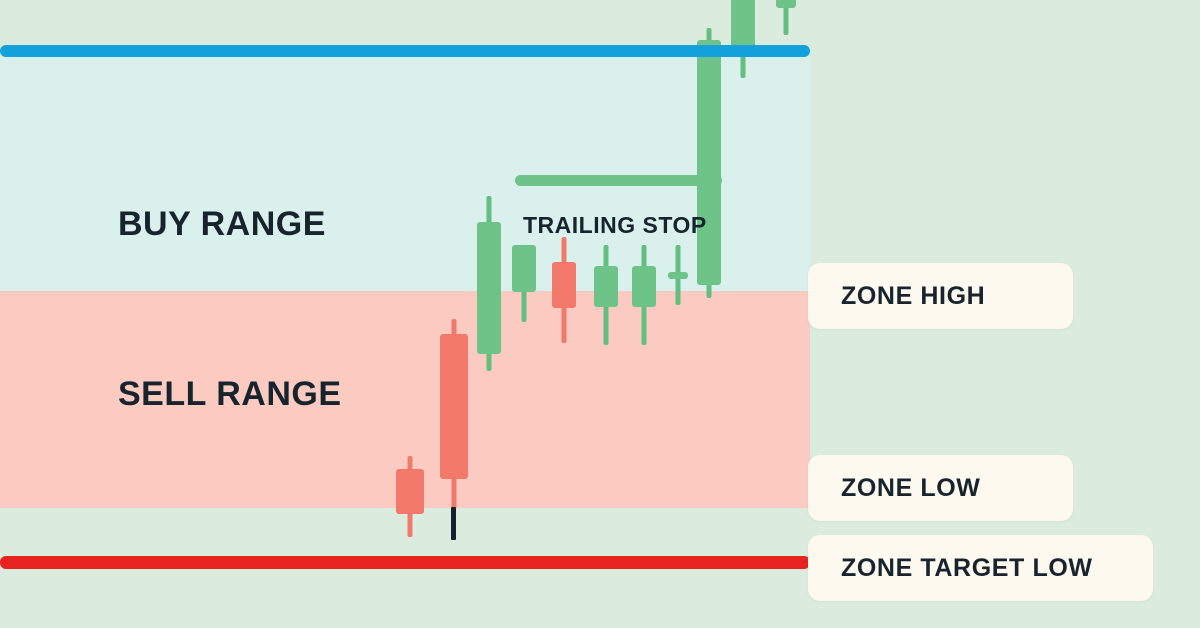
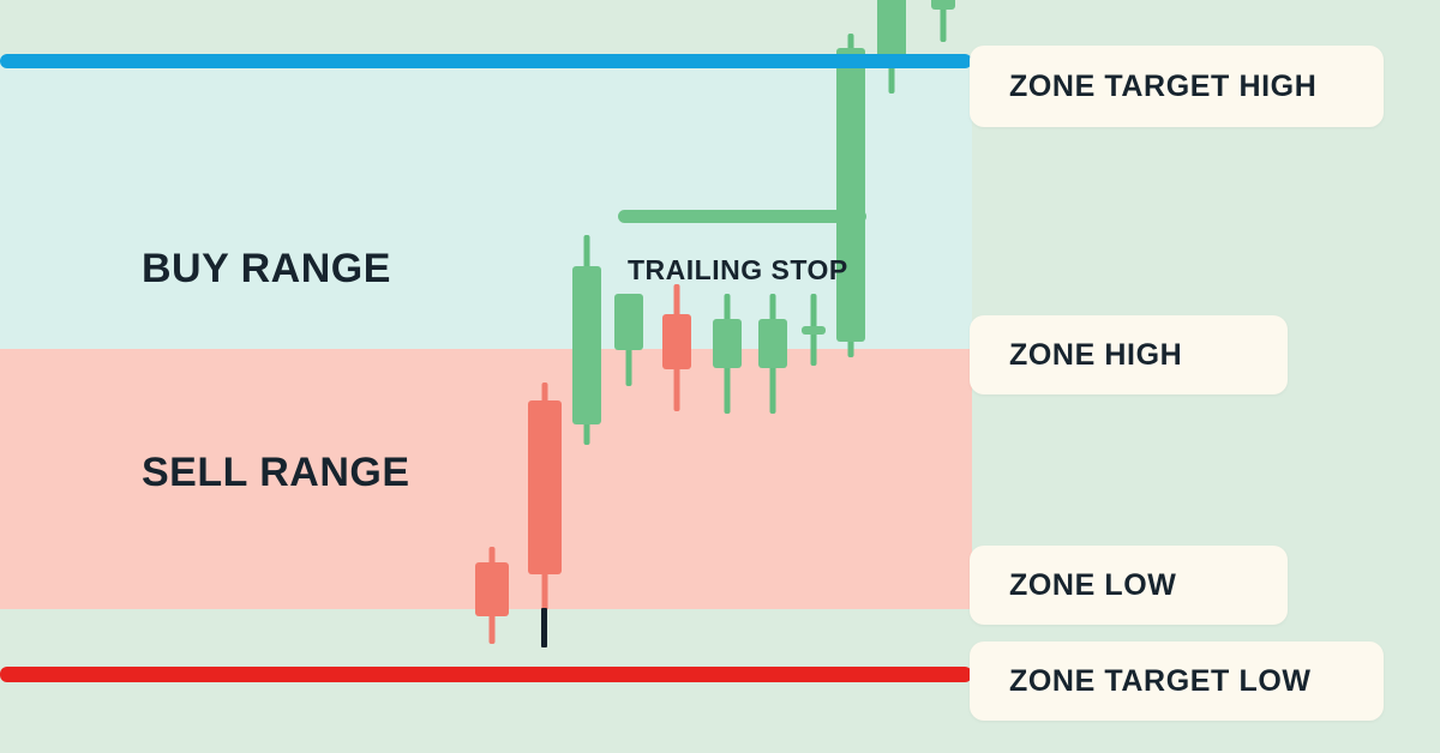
  BUY RANGE
  SELL RANGE
  TRAILING STOP
+ ZONE TARGET HIGH
  ZONE HIGH
  ZONE LOW
  ZONE TARGET LOW
